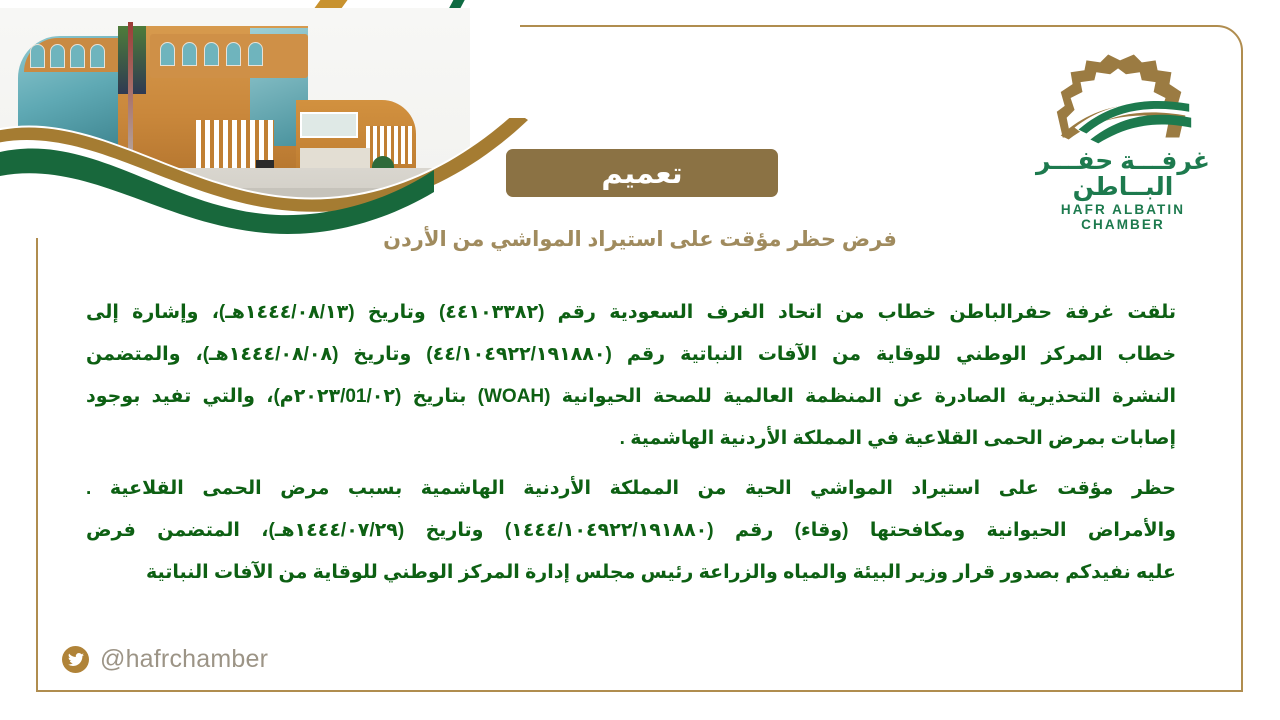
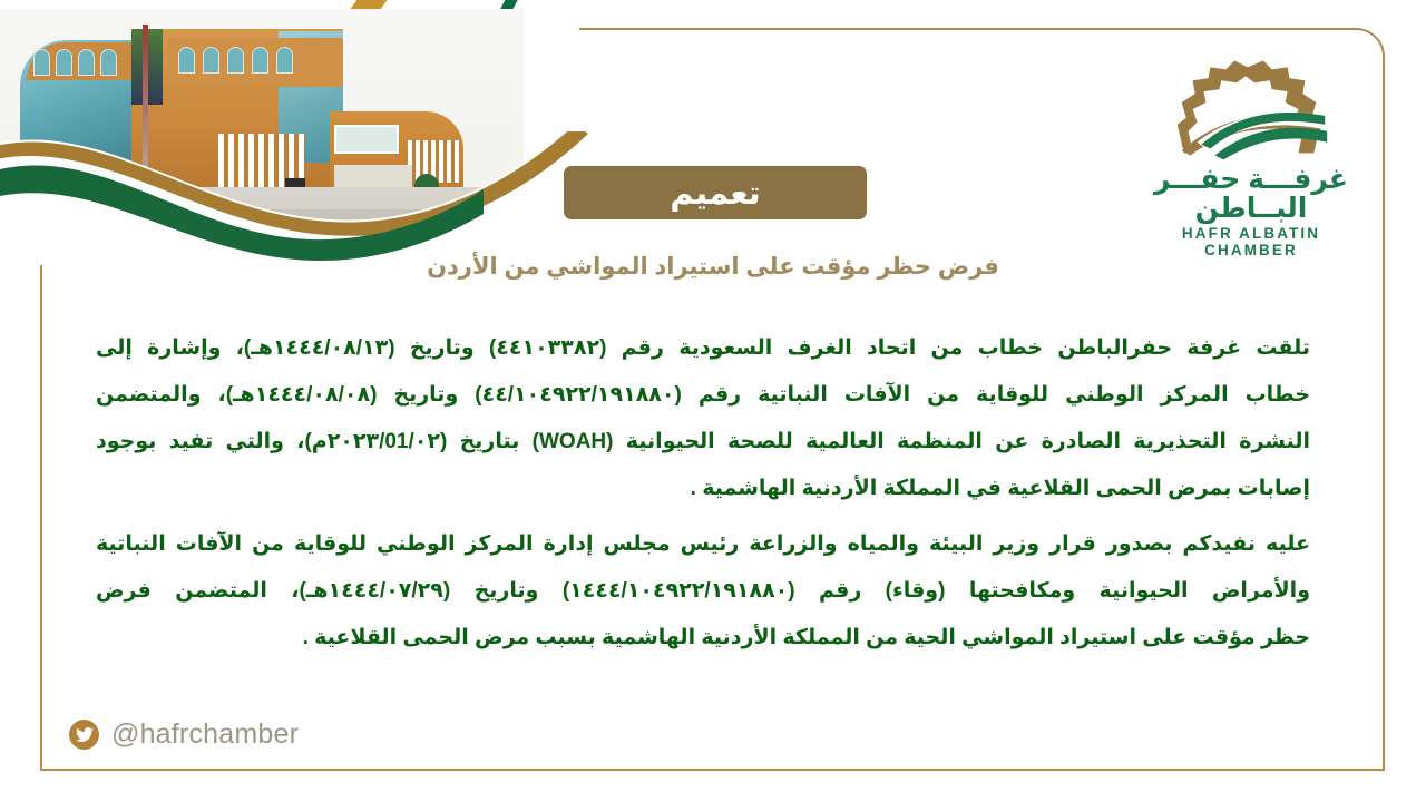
  غرفـــة حفـــر البــاطن
  HAFR ALBATIN CHAMBER
  تعميم
  فرض حظر مؤقت على استيراد المواشي من الأردن
  تلقت غرفة حفرالباطن خطاب من اتحاد الغرف السعودية رقم (٤٤١٠٣٣٨٢) وتاريخ (١٤٤٤/٠٨/١٣هـ)، وإشارة إلى
  خطاب المركز الوطني للوقاية من الآفات النباتية رقم (٤٤/١٠٤٩٢٢/١٩١٨٨٠) وتاريخ (١٤٤٤/٠٨/٠٨هـ)، والمتضمن
  النشرة التحذيرية الصادرة عن المنظمة العالمية للصحة الحيوانية (WOAH) بتاريخ (٢٠٢٣/01/٠٢م)، والتي تفيد بوجود
  إصابات بمرض الحمى القلاعية في المملكة الأردنية الهاشمية .
- حظر مؤقت على استيراد المواشي الحية من المملكة الأردنية الهاشمية بسبب مرض الحمى القلاعية .
+ عليه نفيدكم بصدور قرار وزير البيئة والمياه والزراعة رئيس مجلس إدارة المركز الوطني للوقاية من الآفات النباتية
  والأمراض الحيوانية ومكافحتها (وقاء) رقم (١٤٤٤/١٠٤٩٢٢/١٩١٨٨٠) وتاريخ (١٤٤٤/٠٧/٢٩هـ)، المتضمن فرض
- عليه نفيدكم بصدور قرار وزير البيئة والمياه والزراعة رئيس مجلس إدارة المركز الوطني للوقاية من الآفات النباتية
+ حظر مؤقت على استيراد المواشي الحية من المملكة الأردنية الهاشمية بسبب مرض الحمى القلاعية .
  @hafrchamber
